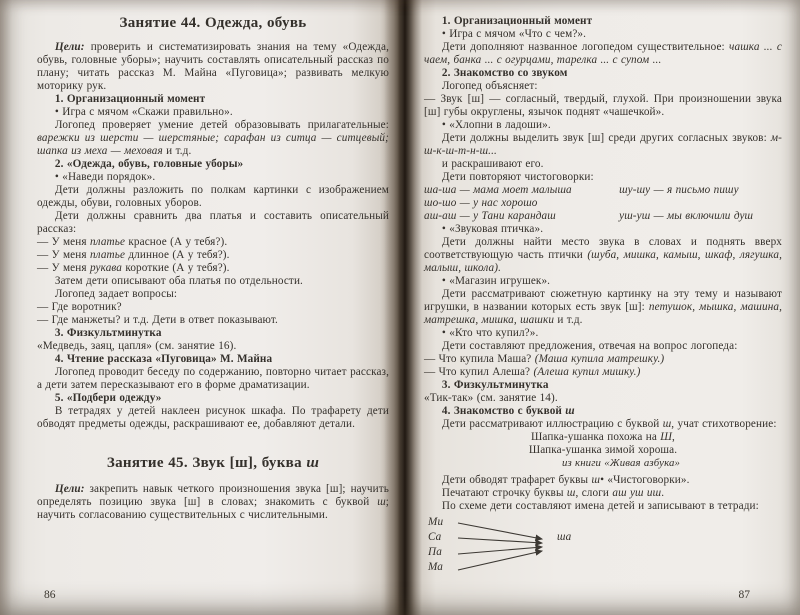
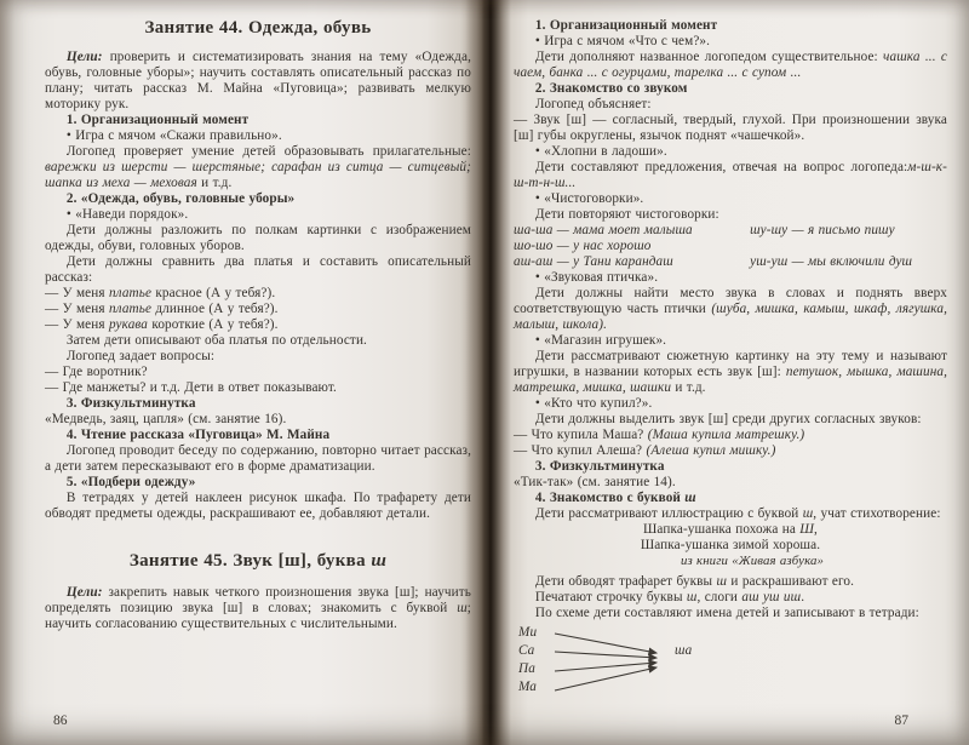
  Занятие 44. Одежда, обувь
  Цели: проверить и систематизировать знания на тему «Одежд обувь, головные уборы»; научить составлять описательный рассказ п плану; читать рассказ М. Майна «Пуговица»; развивать мелку моторику рук.
  1. Организационный момент
  • Игра с мячом «Скажи правильно».
  Логопед проверяет умение детей образовывать прилагательны варежки из шерсти — шерстяные; сарафан из ситца — ситцевый шапка из меха — меховая и т.д.
  2. «Одежда, обувь, головные уборы»
  • «Наведи порядок».
  Дети должны разложить по полкам картинки с изображение одежды, обуви, головных уборов.
  Дети должны сравнить два платья и составить описательны рассказ:
  — У меня платье красное (А у тебя?).
  — У меня платье длинное (А у тебя?).
  — У меня рукава короткие (А у тебя?).
  Затем дети описывают оба платья по отдельности.
  Логопед задает вопросы:
  — Где воротник?
  — Где манжеты? и т.д. Дети в ответ показывают.
  3. Физкультминутка
  «Медведь, заяц, цапля» (см. занятие 16).
  4. Чтение рассказа «Пуговица» М. Майна
  Логопед проводит беседу по содержанию, повторно читает расска а дети затем пересказывают его в форме драматизации.
  5. «Подбери одежду»
  В тетрадях у детей наклеен рисунок шкафа. По трафарету дет обводят предметы одежды, раскрашивают ее, добавляют детали.
  Занятие 45. Звук [ш], буква ш
  Цели: закрепить навык четкого произношения звука [ш]; научит определять позицию звука [ш] в словах; знакомить с буквой ш научить согласованию существительных с числительными.
  86
  1. Организационный момент
  • Игра с мячом «Что с чем?».
  Дети дополняют названное логопедом существительное: чашка ... с чаем, банка ... с огурцами, тарелка ... с супом ...
  2. Знакомство со звуком
  Логопед объясняет:
  — Звук [ш] — согласный, твердый, глухой. При произношении звука [ш] губы округлены, язычок поднят «чашечкой».
  • «Хлопни в ладоши».
- Дети должны выделить звук [ш] среди других согласных звуков: м-ш-к-ш-т-н-ш...
+ Дети составляют предложения, отвечая на вопрос логопеда:м-ш-к-ш-т-н-ш...
- и раскрашивают его.
+ • «Чистоговорки».
  Дети повторяют чистоговорки:
  ша-ша — мама моет малыша
  шу-шу — я письмо пишу
  шо-шо — у нас хорошо
  аш-аш — у Тани карандаш
  уш-уш — мы включили душ
  • «Звуковая птичка».
  Дети должны найти место звука в словах и поднять вверх соответствующую часть птички (шуба, мишка, камыш, шкаф, лягушка, малыш, школа).
  • «Магазин игрушек».
  Дети рассматривают сюжетную картинку на эту тему и называют игрушки, в названии которых есть звук [ш]: петушок, мышка, машина, матрешка, мишка, шашки и т.д.
  • «Кто что купил?».
- Дети составляют предложения, отвечая на вопрос логопеда:
+ Дети должны выделить звук [ш] среди других согласных звуков:
  — Что купила Маша? (Маша купила матрешку.)
  — Что купил Алеша? (Алеша купил мишку.)
  3. Физкультминутка
  «Тик-так» (см. занятие 14).
  4. Знакомство с буквой ш
  Дети рассматривают иллюстрацию с буквой ш, учат стихотворение:
  Шапка-ушанка похожа на Ш,
  Шапка-ушанка зимой хороша.
  из книги «Живая азбука»
- Дети обводят трафарет буквы ш• «Чистоговорки».
+ Дети обводят трафарет буквы ш и раскрашивают его.
  Печатают строчку буквы ш, слоги аш уш иш.
  По схеме дети составляют имена детей и записывают в тетради:
  Ми
  Са
  Па
  Ма
  ша
  87
